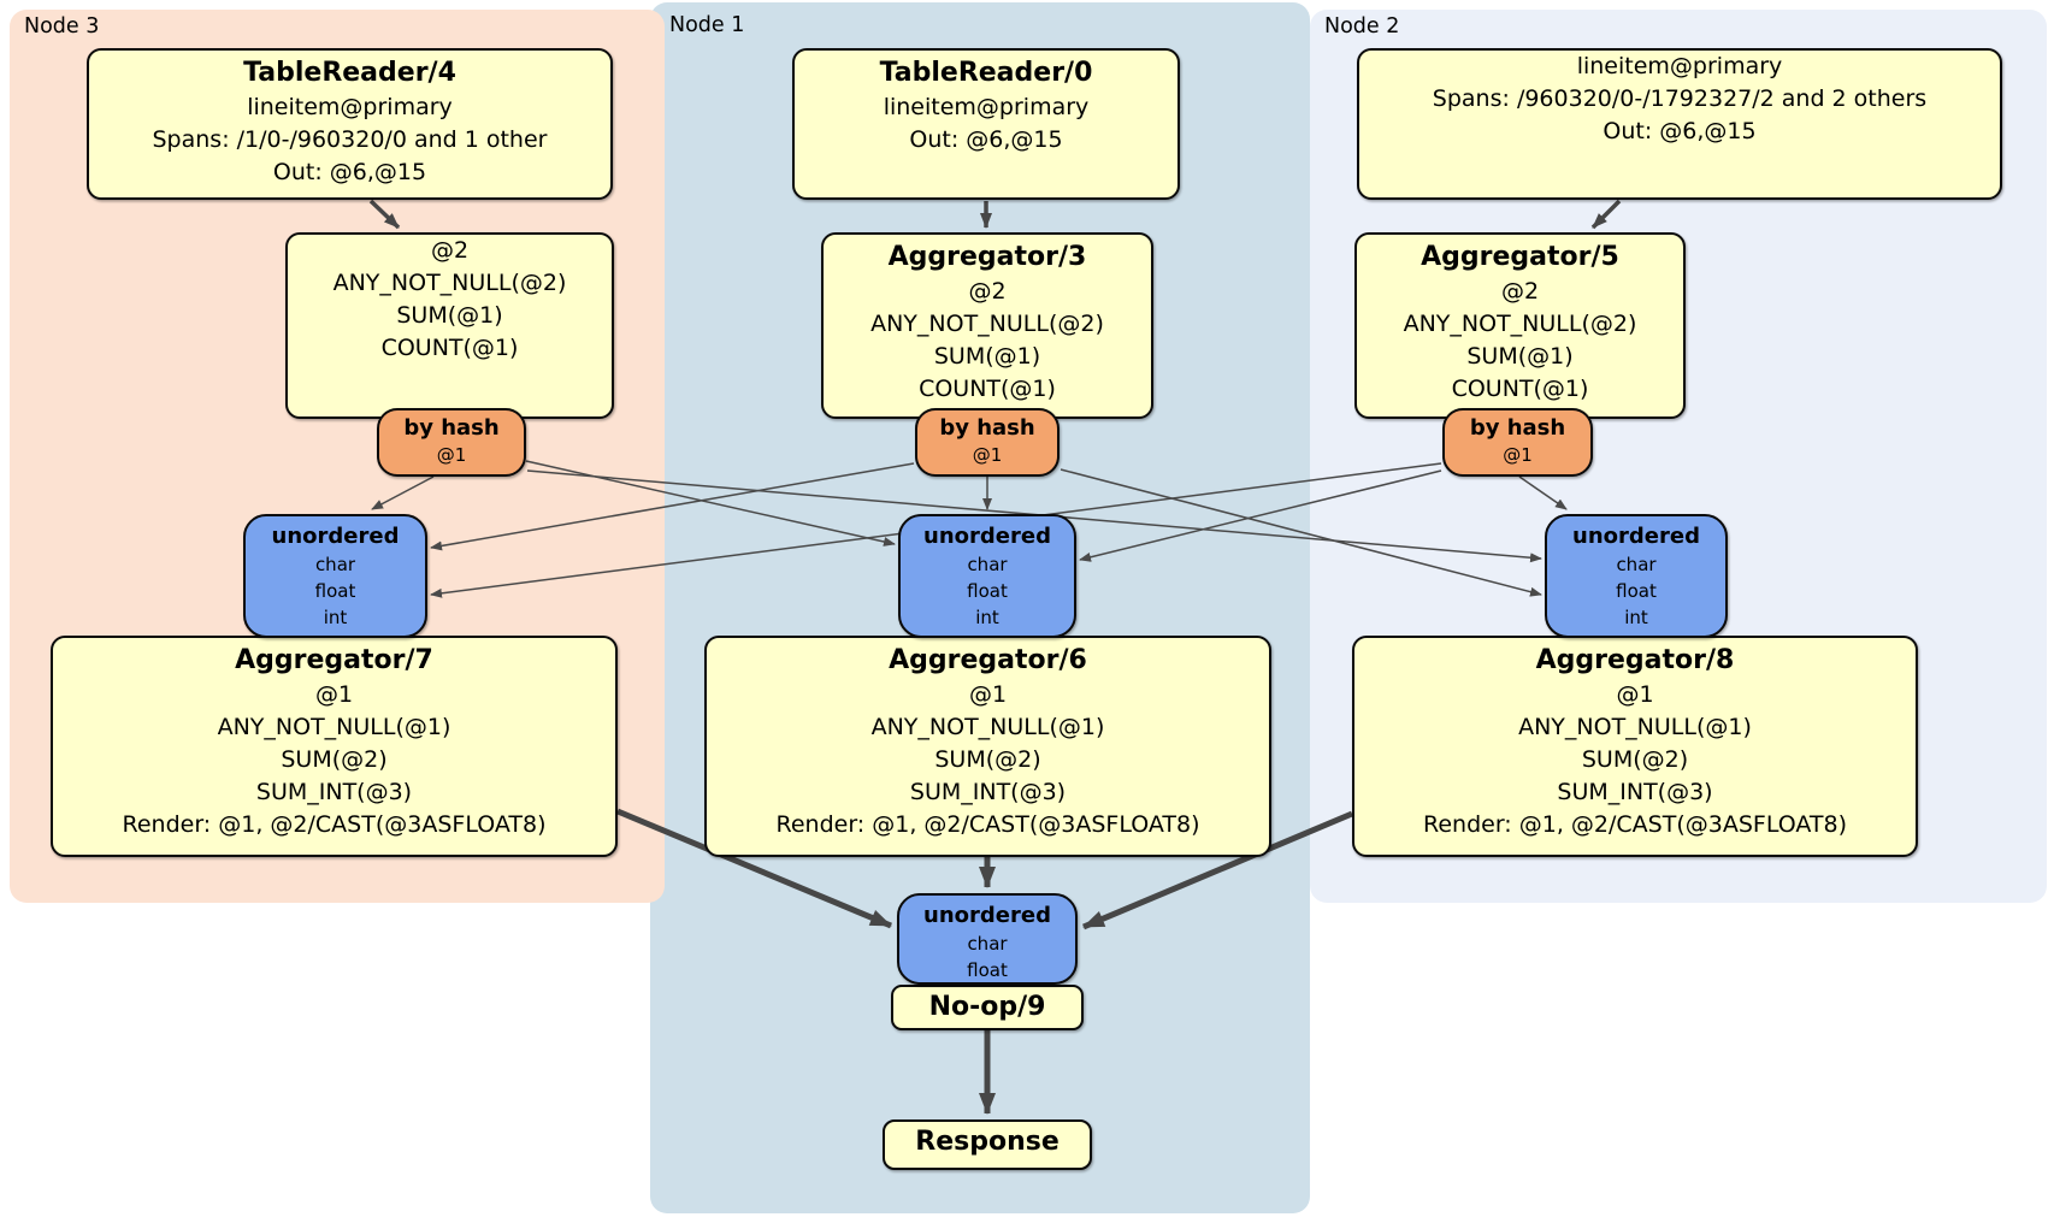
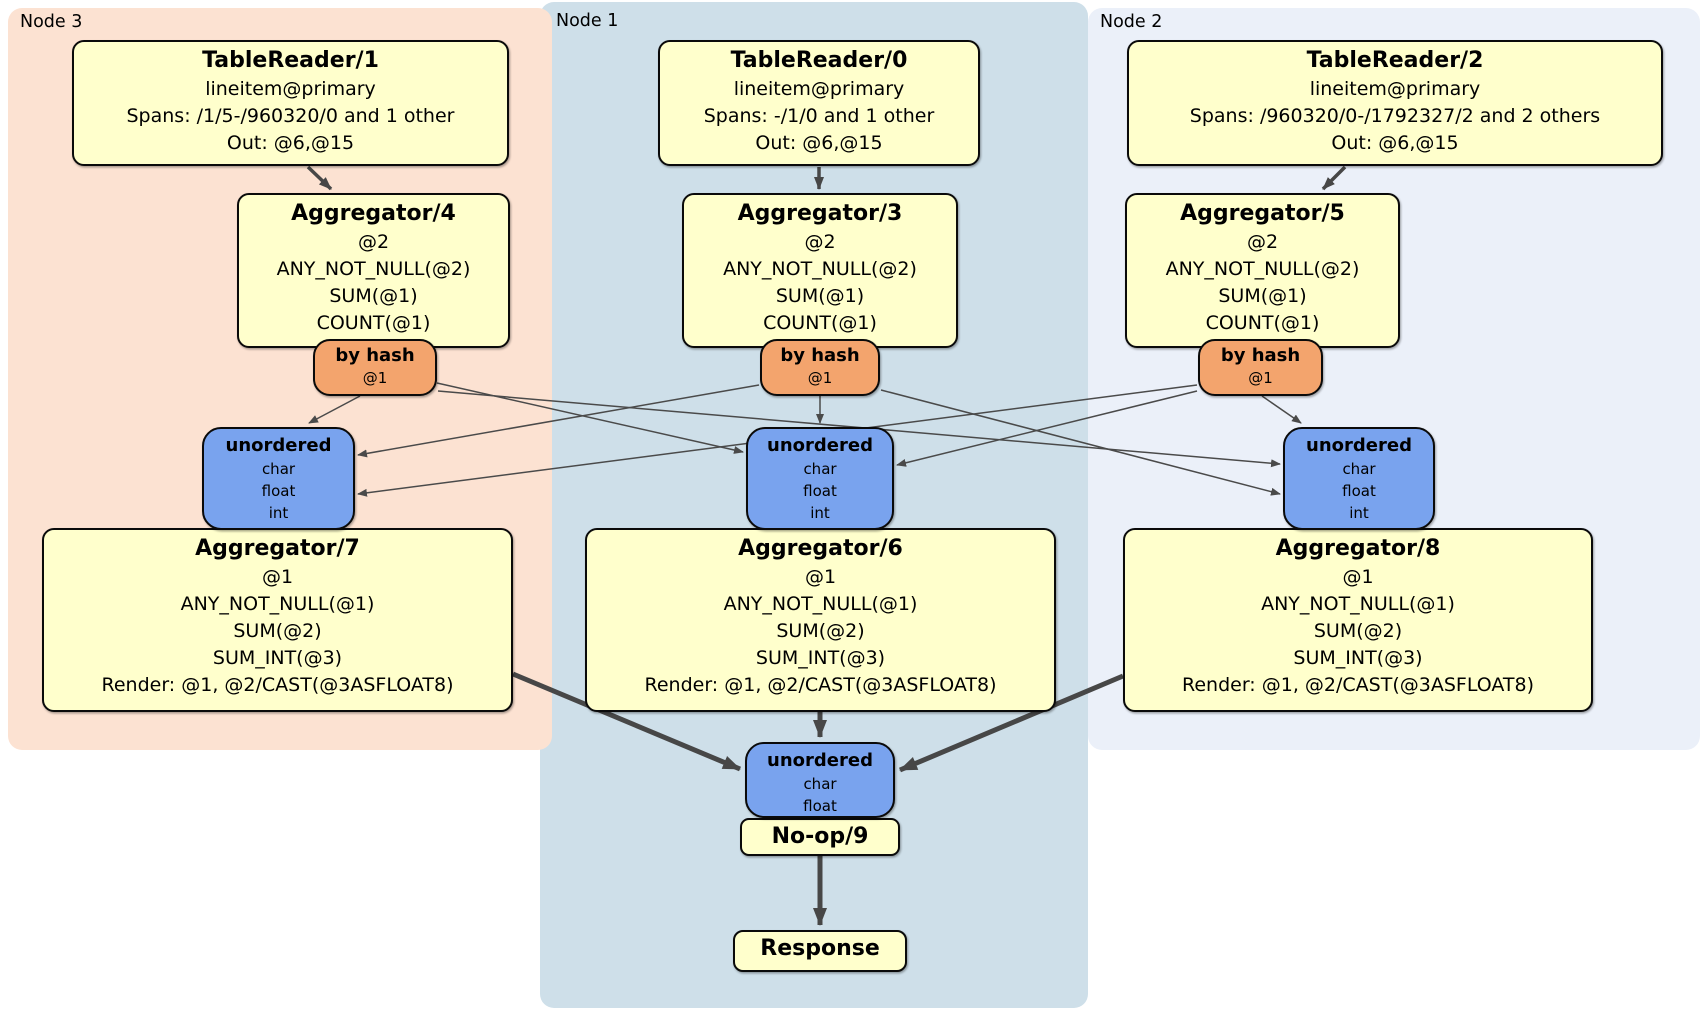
  Node 3
  Node 1
  Node 2
- TableReader/4
+ TableReader/1
  lineitem@primary
- Spans: /1/0-/960320/0 and 1 other
+ Spans: /1/5-/960320/0 and 1 other
  Out: @6,@15
  TableReader/0
  lineitem@primary
+ Spans: -/1/0 and 1 other
  Out: @6,@15
+ TableReader/2
  lineitem@primary
  Spans: /960320/0-/1792327/2 and 2 others
  Out: @6,@15
+ Aggregator/4
  @2
  ANY_NOT_NULL(@2)
  SUM(@1)
  COUNT(@1)
  Aggregator/3
  @2
  ANY_NOT_NULL(@2)
  SUM(@1)
  COUNT(@1)
  Aggregator/5
  @2
  ANY_NOT_NULL(@2)
  SUM(@1)
  COUNT(@1)
  Aggregator/7
  @1
  ANY_NOT_NULL(@1)
  SUM(@2)
  SUM_INT(@3)
  Render: @1, @2/CAST(@3ASFLOAT8)
  Aggregator/6
  @1
  ANY_NOT_NULL(@1)
  SUM(@2)
  SUM_INT(@3)
  Render: @1, @2/CAST(@3ASFLOAT8)
  Aggregator/8
  @1
  ANY_NOT_NULL(@1)
  SUM(@2)
  SUM_INT(@3)
  Render: @1, @2/CAST(@3ASFLOAT8)
  by hash
  @1
  by hash
  @1
  by hash
  @1
  unordered
  char
  float
  int
  unordered
  char
  float
  int
  unordered
  char
  float
  int
  No-op/9
  unordered
  char
  float
  Response
